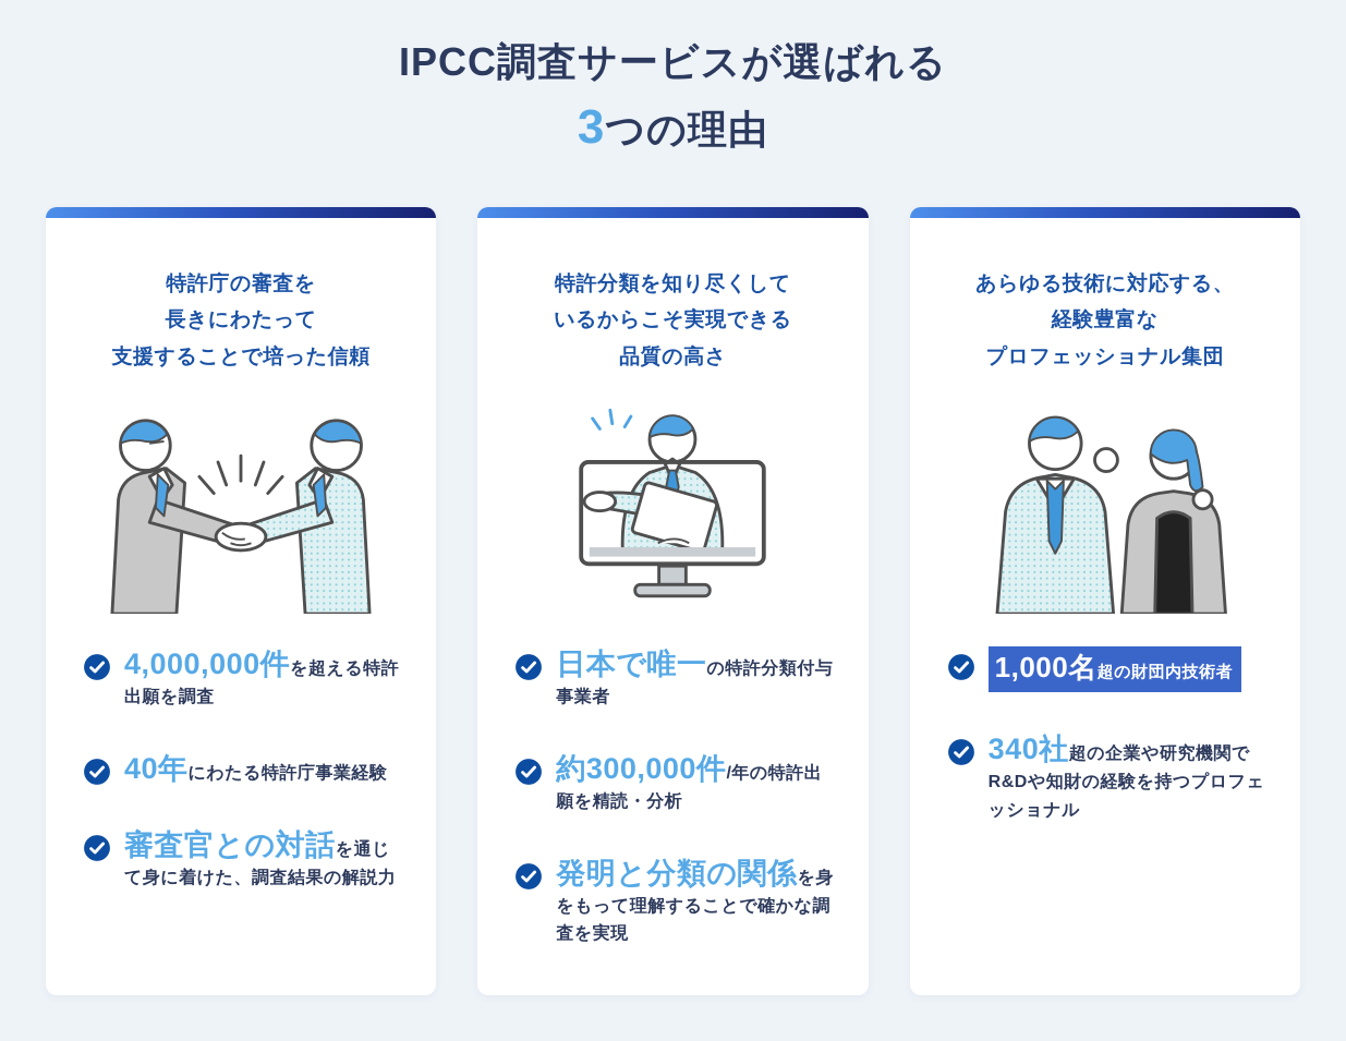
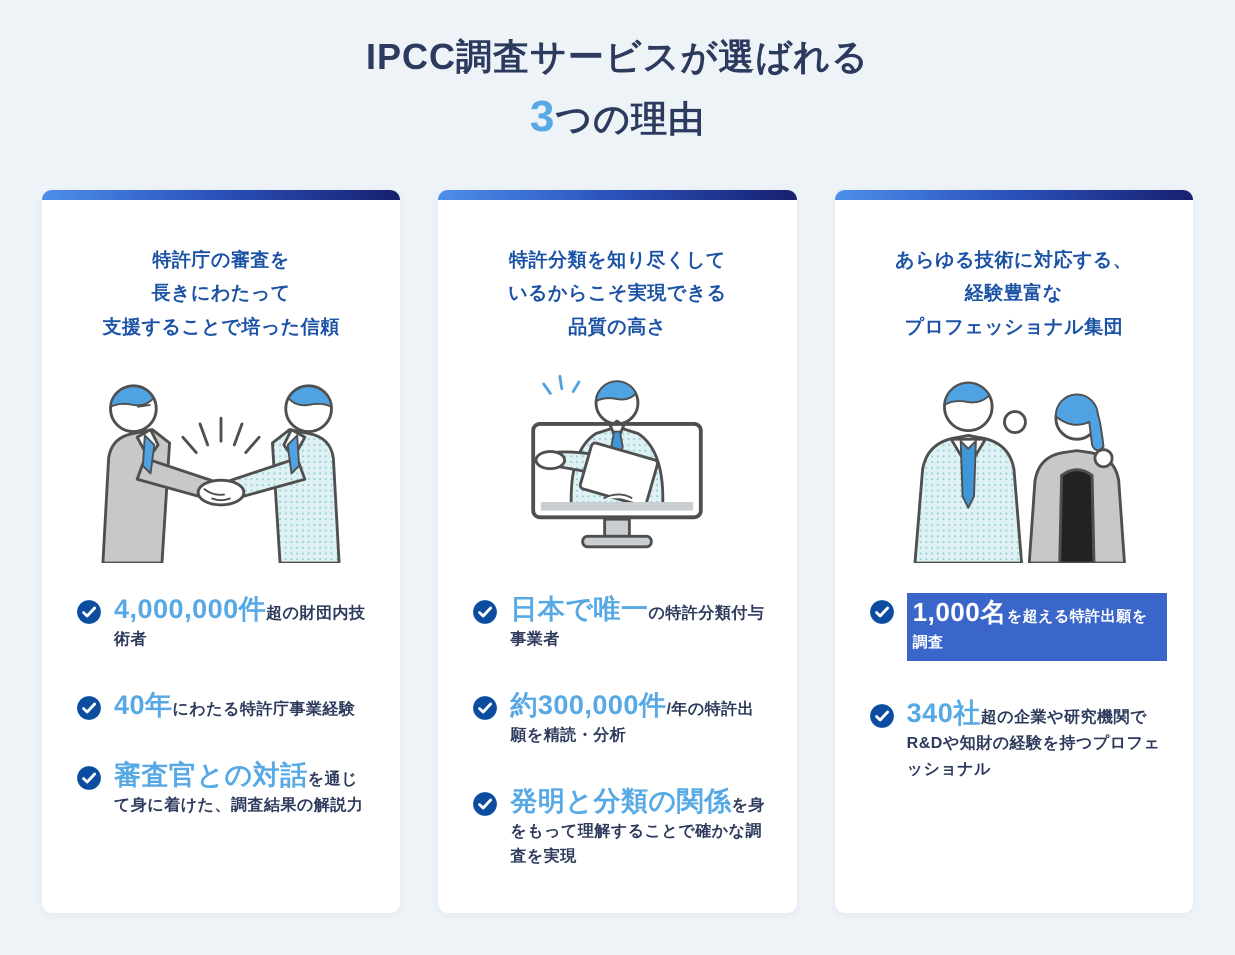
  IPCC調査サービスが選ばれる
  3つの理由
  特許庁の審査を
  長きにわたって
  支援することで培った信頼
- 4,000,000件を超える特許出願を調査
+ 4,000,000件超の財団内技術者
  40年にわたる特許庁事業経験
  審査官との対話を通じて身に着けた、調査結果の解説力
  特許分類を知り尽くして
  いるからこそ実現できる
  品質の高さ
  日本で唯一の特許分類付与事業者
  約300,000件/年の特許出願を精読・分析
  発明と分類の関係を身をもって理解することで確かな調査を実現
  あらゆる技術に対応する、
  経験豊富な
  プロフェッショナル集団
- 1,000名超の財団内技術者
+ 1,000名を超える特許出願を調査
  340社超の企業や研究機関でR&Dや知財の経験を持つプロフェッショナル
